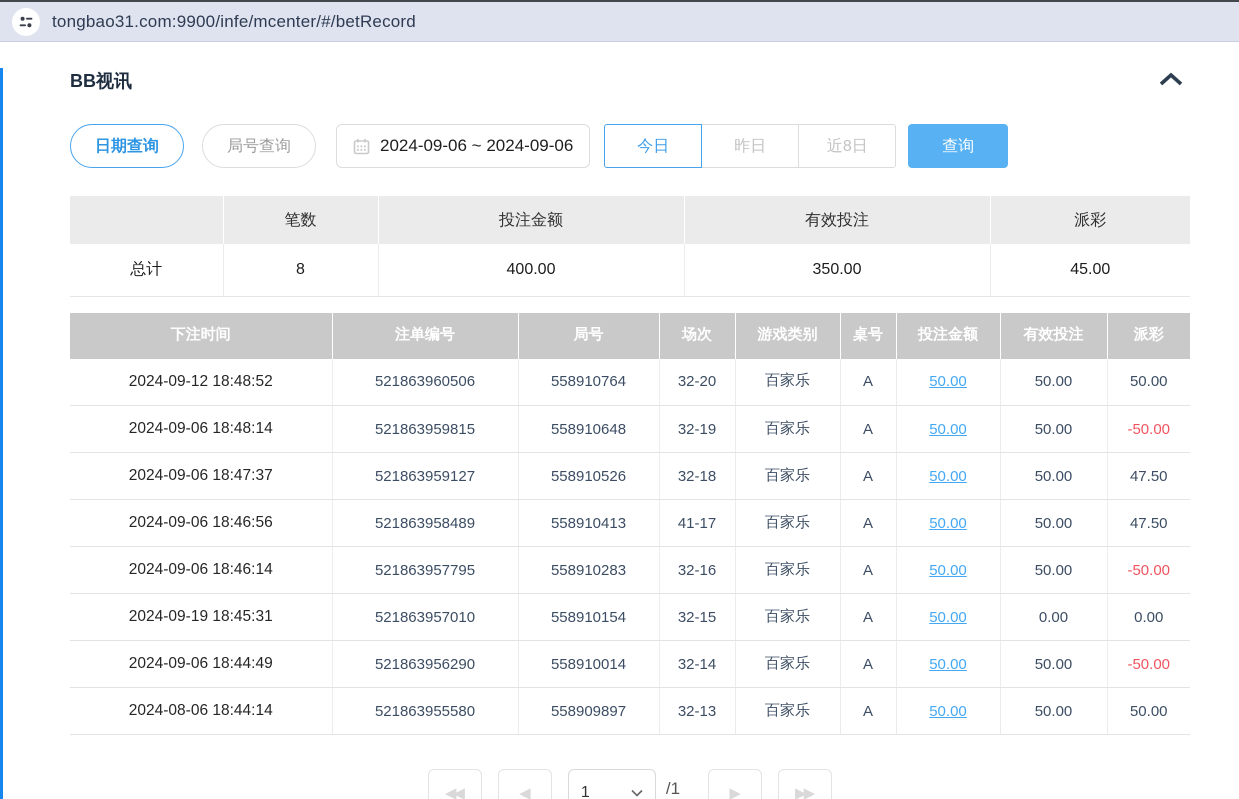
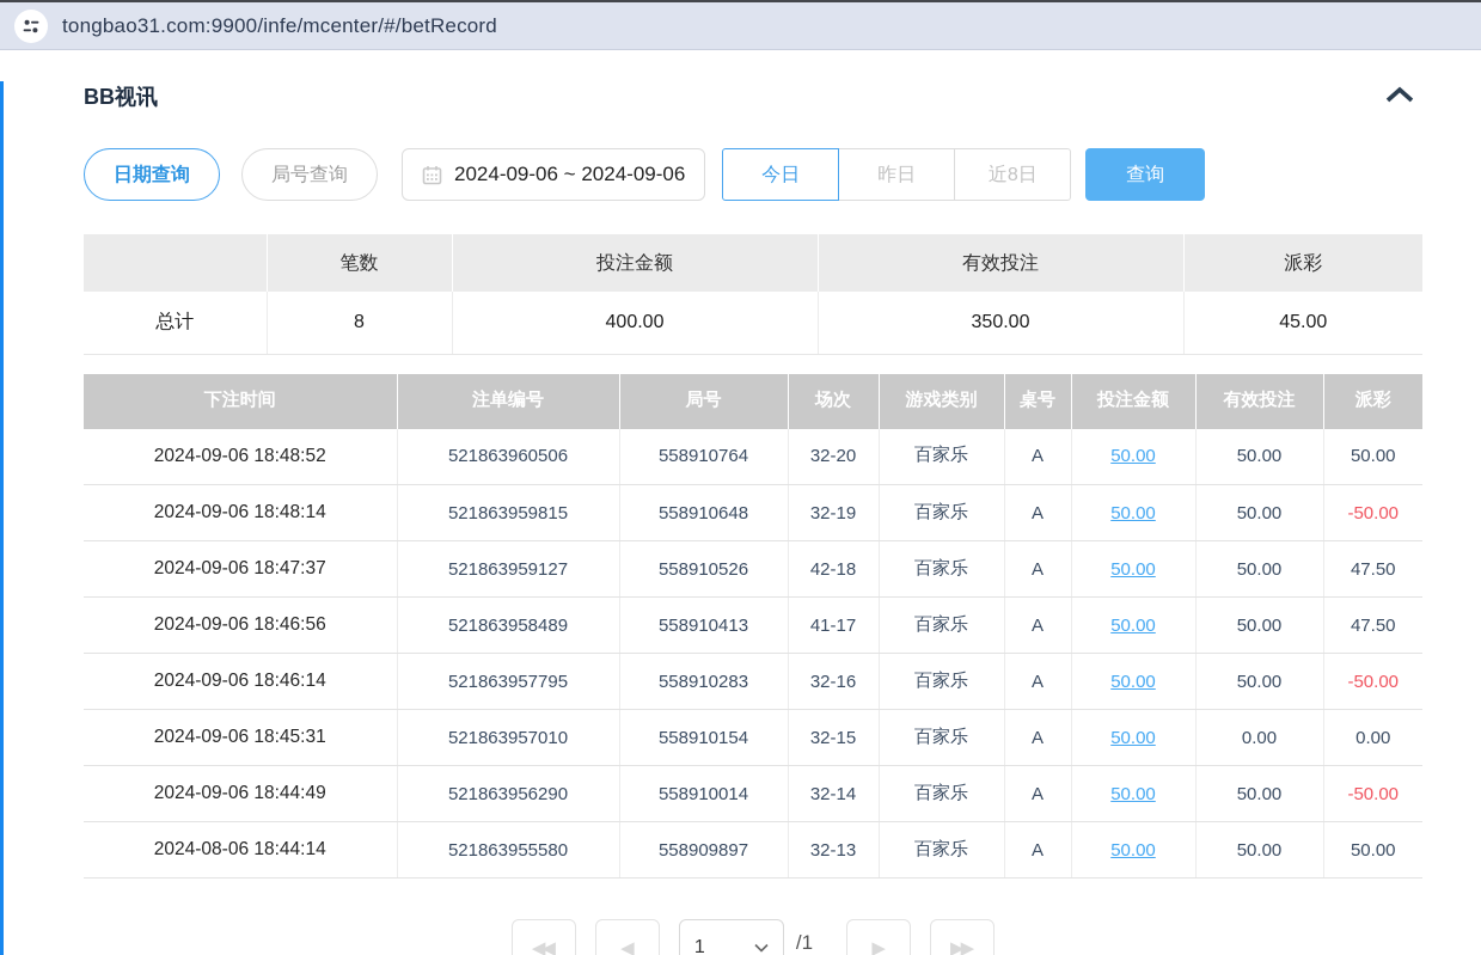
  tongbao31.com:9900/infe/mcenter/#/betRecord
  BB视讯
  日期查询
  局号查询
  2024-09-06 ~ 2024-09-06
  今日
  昨日
  近8日
  查询
  	笔数	投注金额	有效投注	派彩
  总计	8	400.00	350.00	45.00
  下注时间	注单编号	局号	场次	游戏类别	桌号	投注金额	有效投注	派彩
- 2024-09-12 18:48:52	521863960506	558910764	32-20	百家乐	A	50.00	50.00	50.00
+ 2024-09-06 18:48:52	521863960506	558910764	32-20	百家乐	A	50.00	50.00	50.00
  2024-09-06 18:48:14	521863959815	558910648	32-19	百家乐	A	50.00	50.00	-50.00
- 2024-09-06 18:47:37	521863959127	558910526	32-18	百家乐	A	50.00	50.00	47.50
+ 2024-09-06 18:47:37	521863959127	558910526	42-18	百家乐	A	50.00	50.00	47.50
  2024-09-06 18:46:56	521863958489	558910413	41-17	百家乐	A	50.00	50.00	47.50
  2024-09-06 18:46:14	521863957795	558910283	32-16	百家乐	A	50.00	50.00	-50.00
- 2024-09-19 18:45:31	521863957010	558910154	32-15	百家乐	A	50.00	0.00	0.00
+ 2024-09-06 18:45:31	521863957010	558910154	32-15	百家乐	A	50.00	0.00	0.00
  2024-09-06 18:44:49	521863956290	558910014	32-14	百家乐	A	50.00	50.00	-50.00
  2024-08-06 18:44:14	521863955580	558909897	32-13	百家乐	A	50.00	50.00	50.00
  ◀◀
  ◀
  1
  /1
  ▶
  ▶▶
